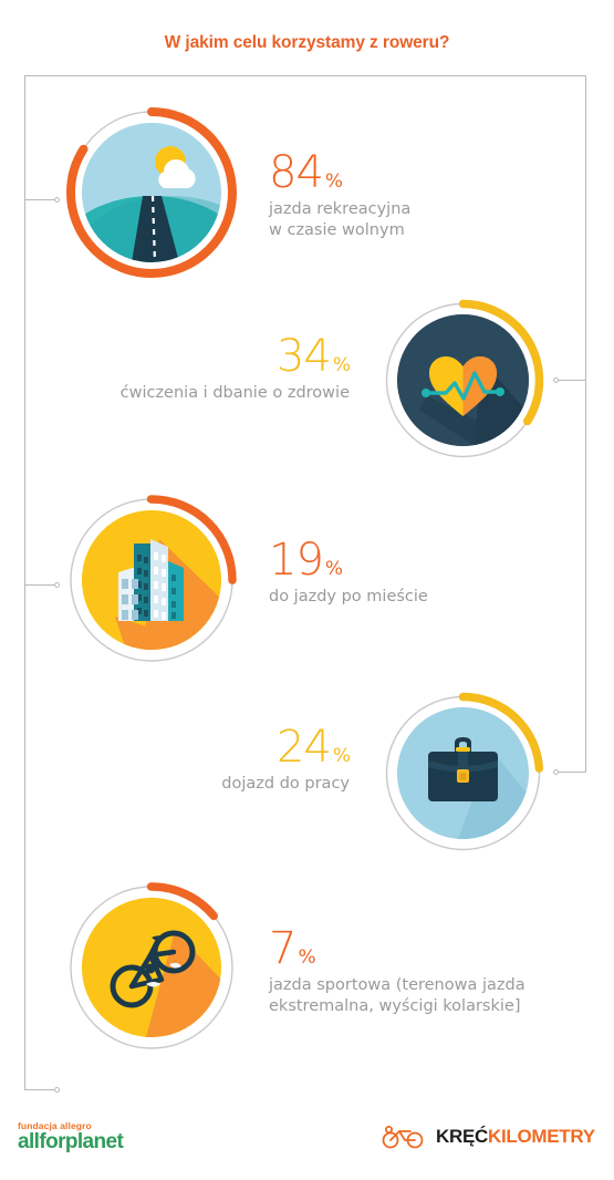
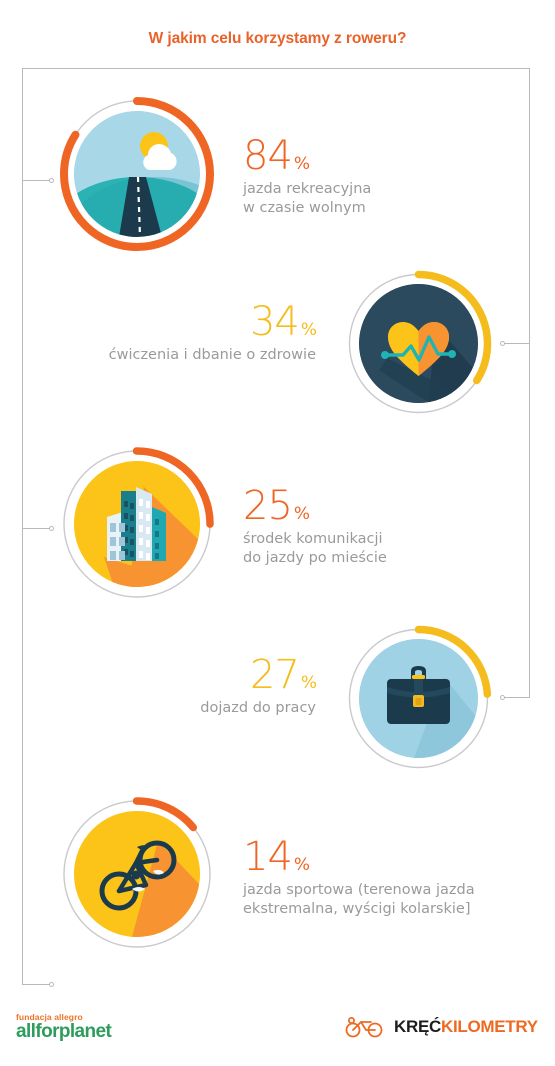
  W jakim celu korzystamy z roweru?
  84%
  jazda rekreacyjna
  w czasie wolnym
  34%
  ćwiczenia i dbanie o zdrowie
- 19%
+ 25%
+ środek komunikacji
  do jazdy po mieście
- 24%
+ 27%
  dojazd do pracy
- 7%
+ 14%
  jazda sportowa (terenowa jazda
  ekstremalna, wyścigi kolarskie]
  fundacja allegro
  allforplanet
  KRĘĆKILOMETRY
